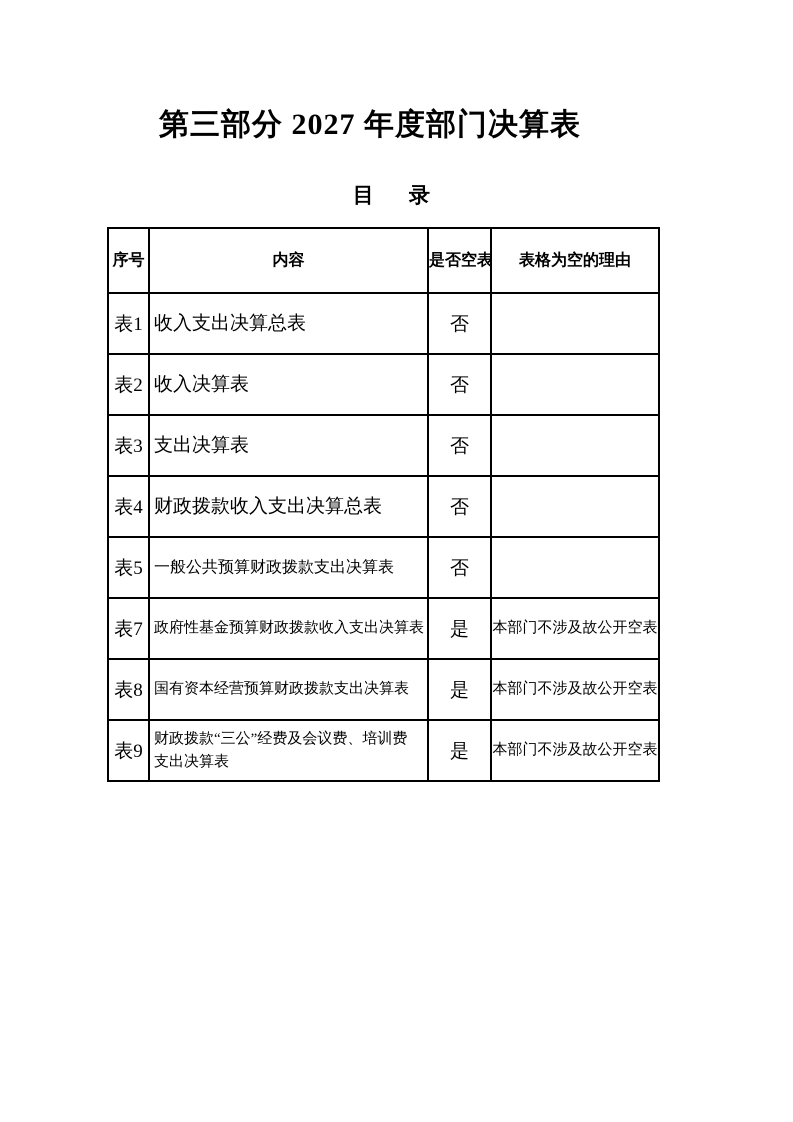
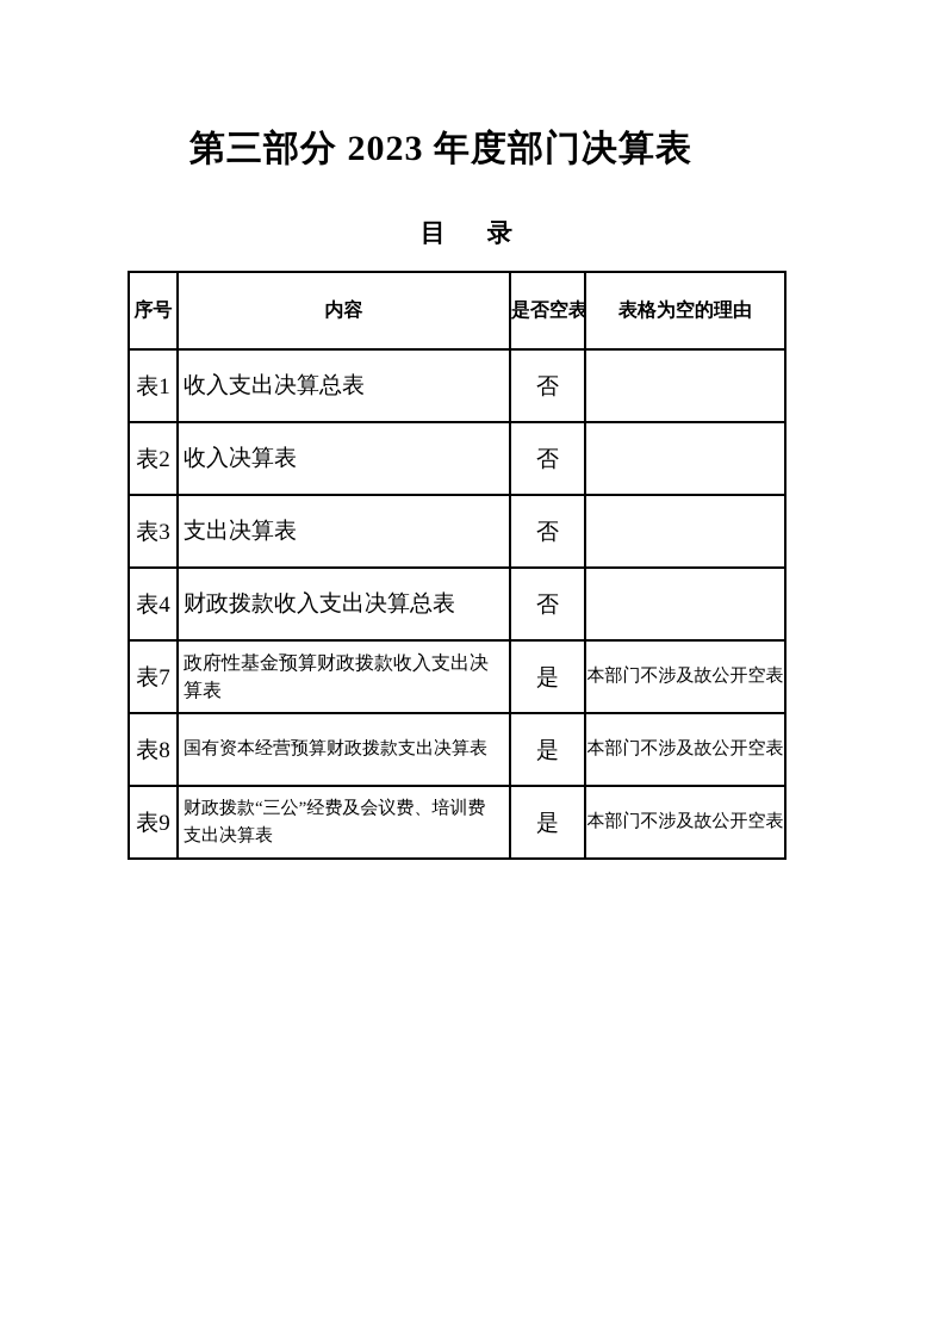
- 第三部分 2027 年度部门决算表
+ 第三部分 2023 年度部门决算表
  目 录
  序号	内容	是否空表	表格为空的理由
  表1	收入支出决算总表	否
  表2	收入决算表	否
  表3	支出决算表	否
  表4	财政拨款收入支出决算总表	否
- 表5	一般公共预算财政拨款支出决算表	否
  表7	政府性基金预算财政拨款收入支出决算表	是	本部门不涉及故公开空表
  表8	国有资本经营预算财政拨款支出决算表	是	本部门不涉及故公开空表
  表9	财政拨款“三公”经费及会议费、培训费 支出决算表	是	本部门不涉及故公开空表
